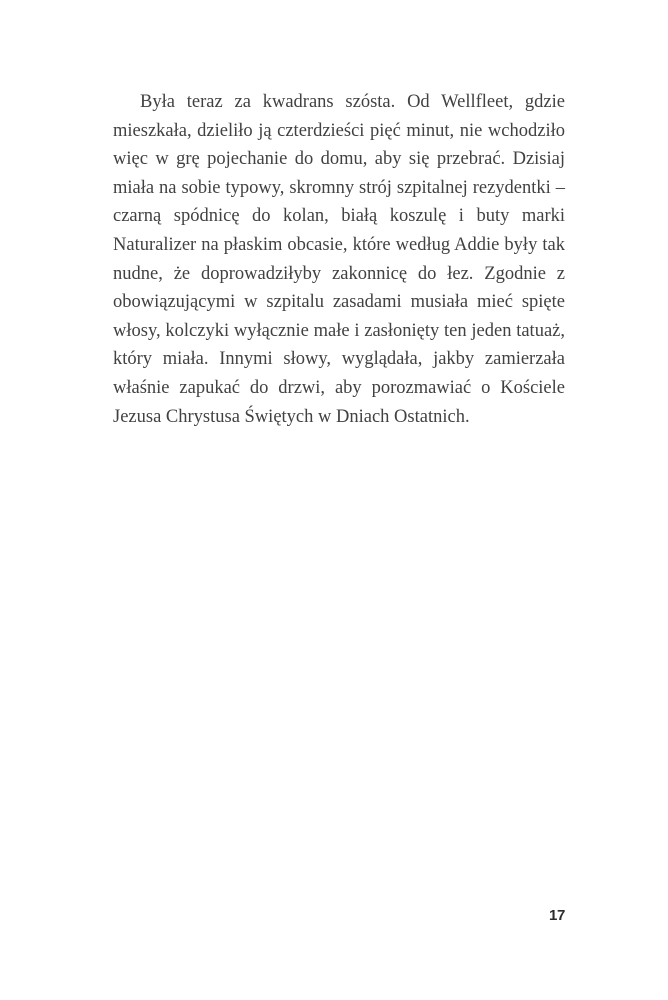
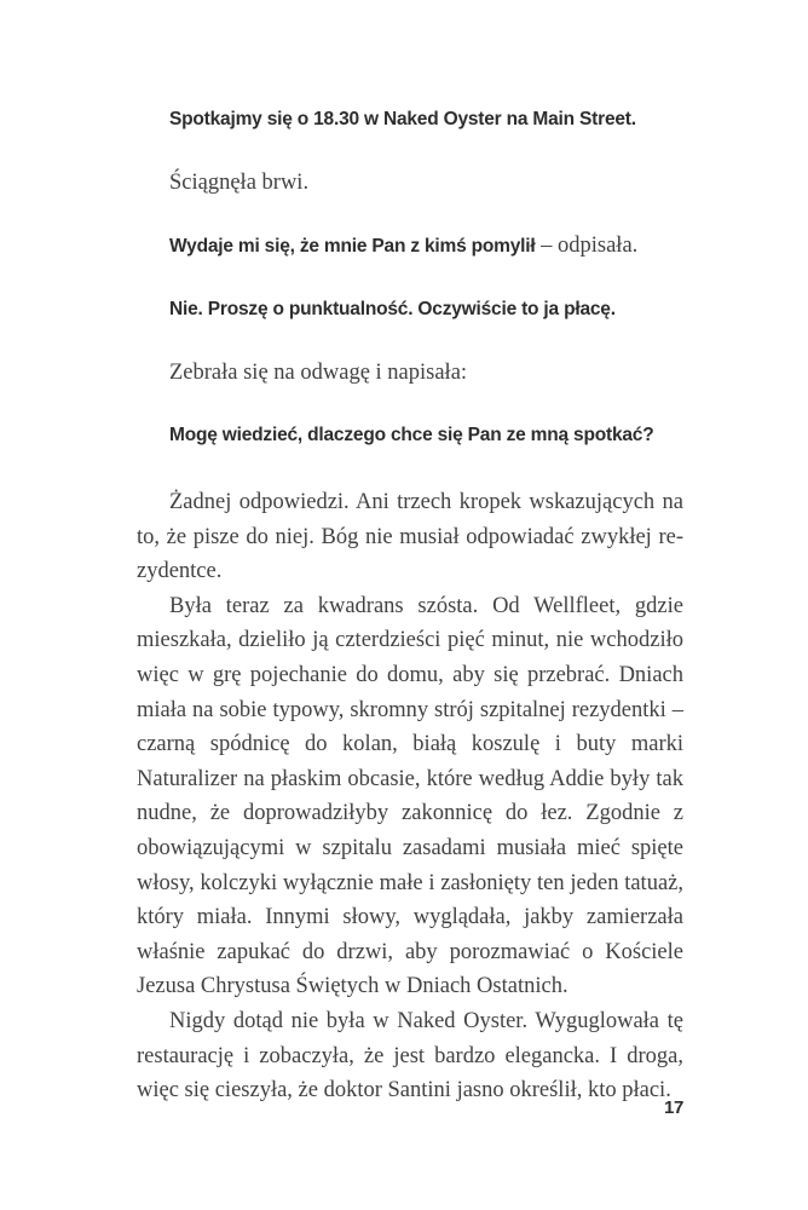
+ Spotkajmy się o 18.30 w Naked Oyster na Main Street.
+ Ściągnęła brwi.
+ Wydaje mi się, że mnie Pan z kimś pomylił – odpisała.
+ Nie. Proszę o punktualność. Oczywiście to ja płacę.
+ Zebrała się na odwagę i napisała:
+ Mogę wiedzieć, dlaczego chce się Pan ze mną spotkać?
+ Żadnej odpowiedzi. Ani trzech kropek wskazujących na to, że pisze do niej. Bóg nie musiał odpowiadać zwykłej re­zydentce.
- Była teraz za kwadrans szósta. Od Wellfleet, gdzie miesz­kała, dzieliło ją czterdzieści pięć minut, nie wchodziło więc w grę pojechanie do domu, aby się przebrać. Dzisiaj miała na sobie typowy, skromny strój szpitalnej rezydentki – czar­ną spódnicę do kolan, białą koszulę i buty marki Naturalizer na płaskim obcasie, które według Addie były tak nudne, że doprowadziłyby zakonnicę do łez. Zgodnie z obowiązujący­mi w szpitalu zasadami musiała mieć spięte włosy, kolczyki wyłącznie małe i zasłonięty ten jeden tatuaż, który miała. Innymi słowy, wyglądała, jakby zamierzała właśnie zapu­kać do drzwi, aby porozmawiać o Kościele Jezusa Chrystusa Świętych w Dniach Ostatnich.
+ Była teraz za kwadrans szósta. Od Wellfleet, gdzie miesz­kała, dzieliło ją czterdzieści pięć minut, nie wchodziło więc w grę pojechanie do domu, aby się przebrać. Dniach miała na sobie typowy, skromny strój szpitalnej rezydentki – czar­ną spódnicę do kolan, białą koszulę i buty marki Naturalizer na płaskim obcasie, które według Addie były tak nudne, że doprowadziłyby zakonnicę do łez. Zgodnie z obowiązujący­mi w szpitalu zasadami musiała mieć spięte włosy, kolczyki wyłącznie małe i zasłonięty ten jeden tatuaż, który miała. Innymi słowy, wyglądała, jakby zamierzała właśnie zapu­kać do drzwi, aby porozmawiać o Kościele Jezusa Chrystusa Świętych w Dniach Ostatnich.
+ Nigdy dotąd nie była w Naked Oyster. Wyguglowała tę restaurację i zobaczyła, że jest bardzo elegancka. I droga, więc się cieszyła, że doktor Santini jasno określił, kto płaci.
  17
